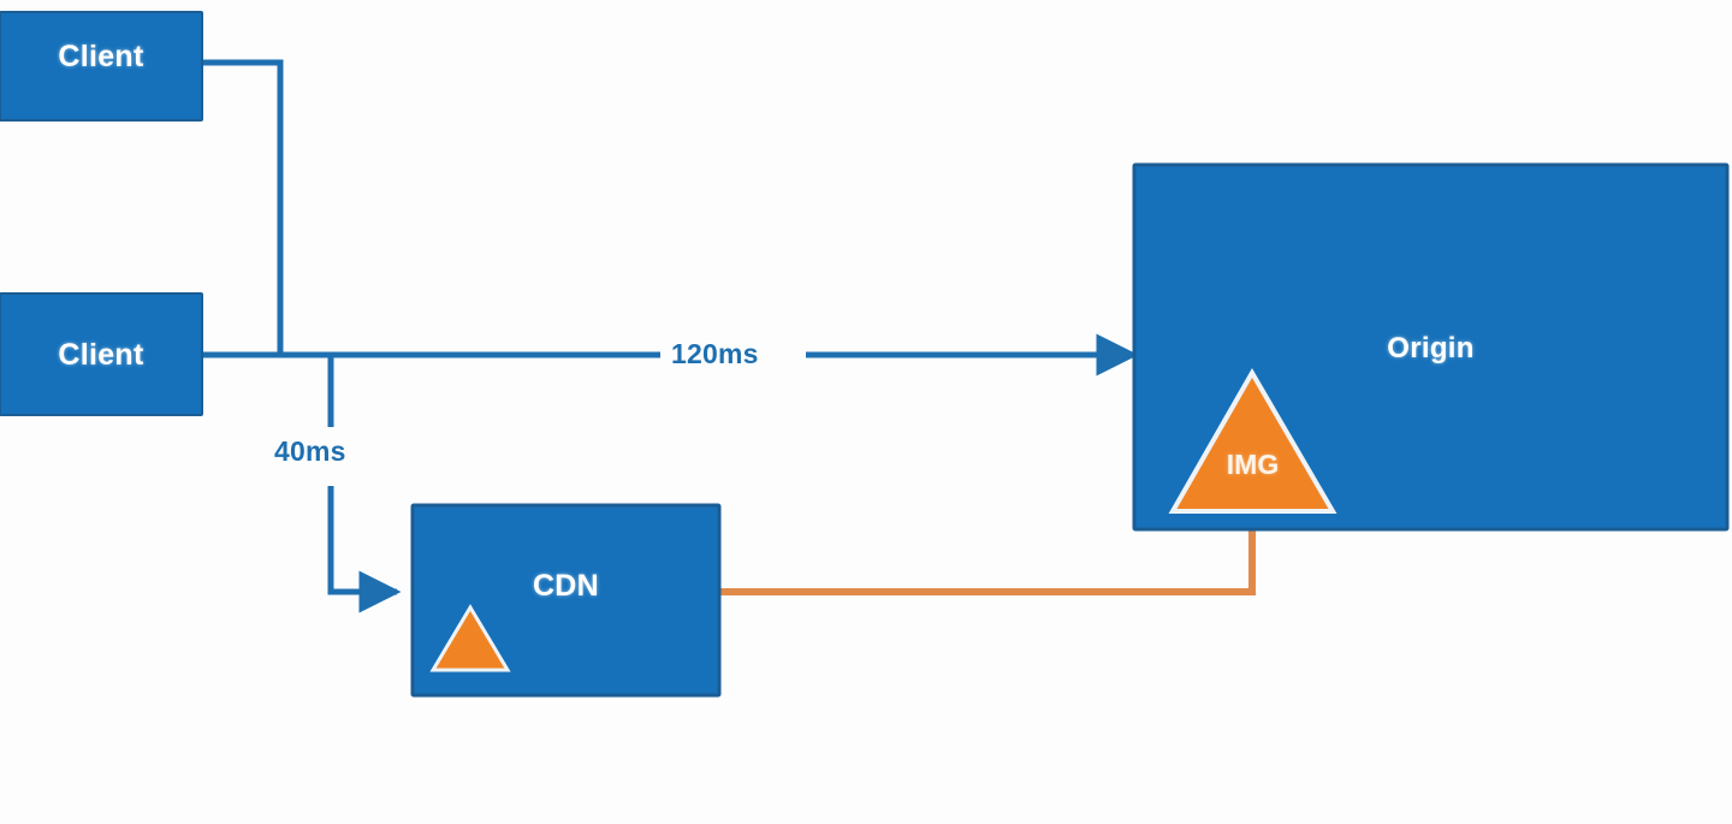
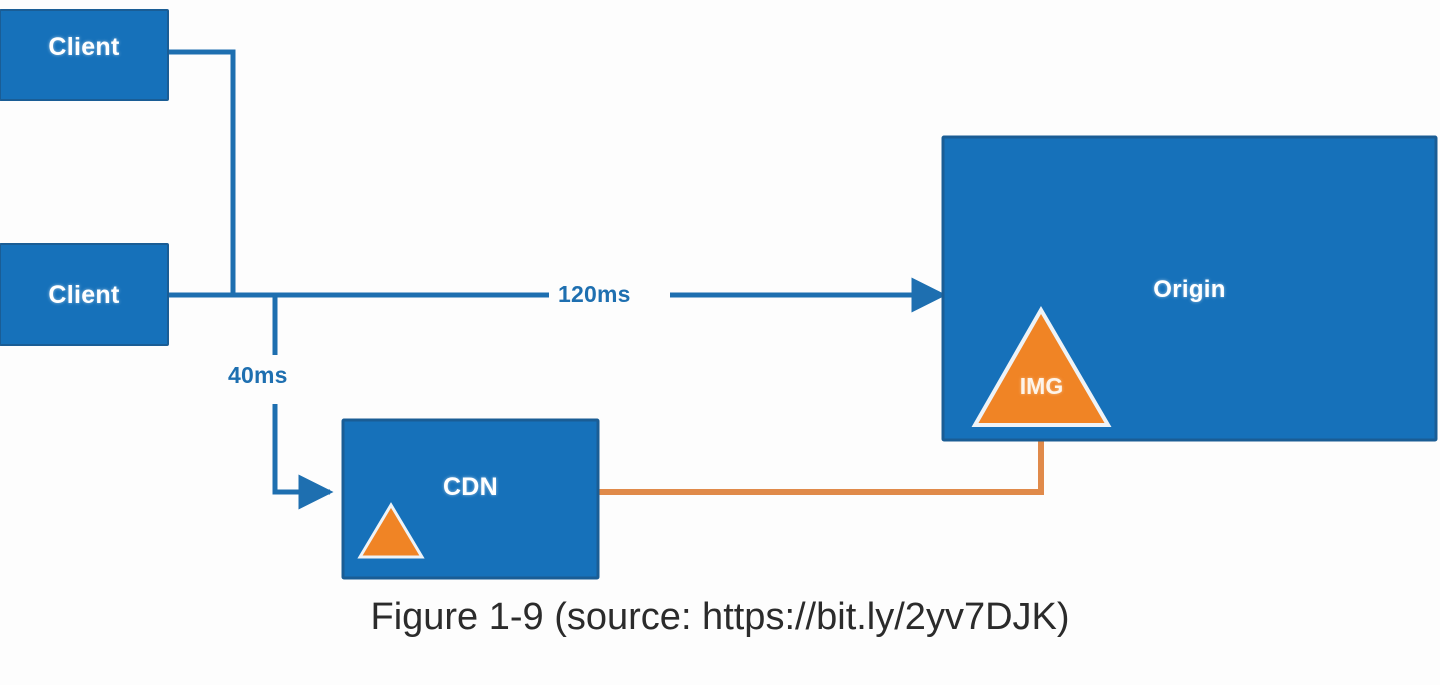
  Client
  Client
  CDN
  Origin
  IMG
  120ms
  40ms
+ Figure 1-9 (source: https://bit.ly/2yv7DJK)
